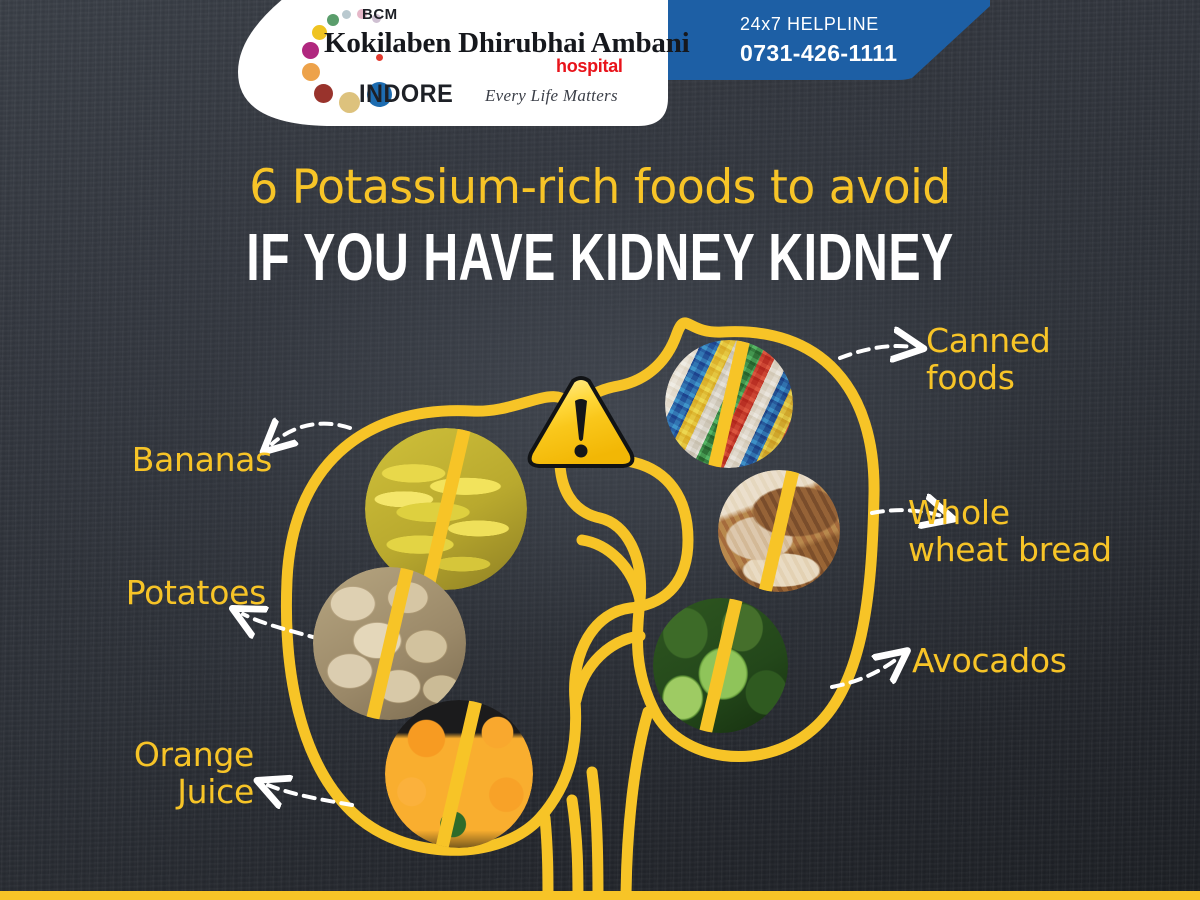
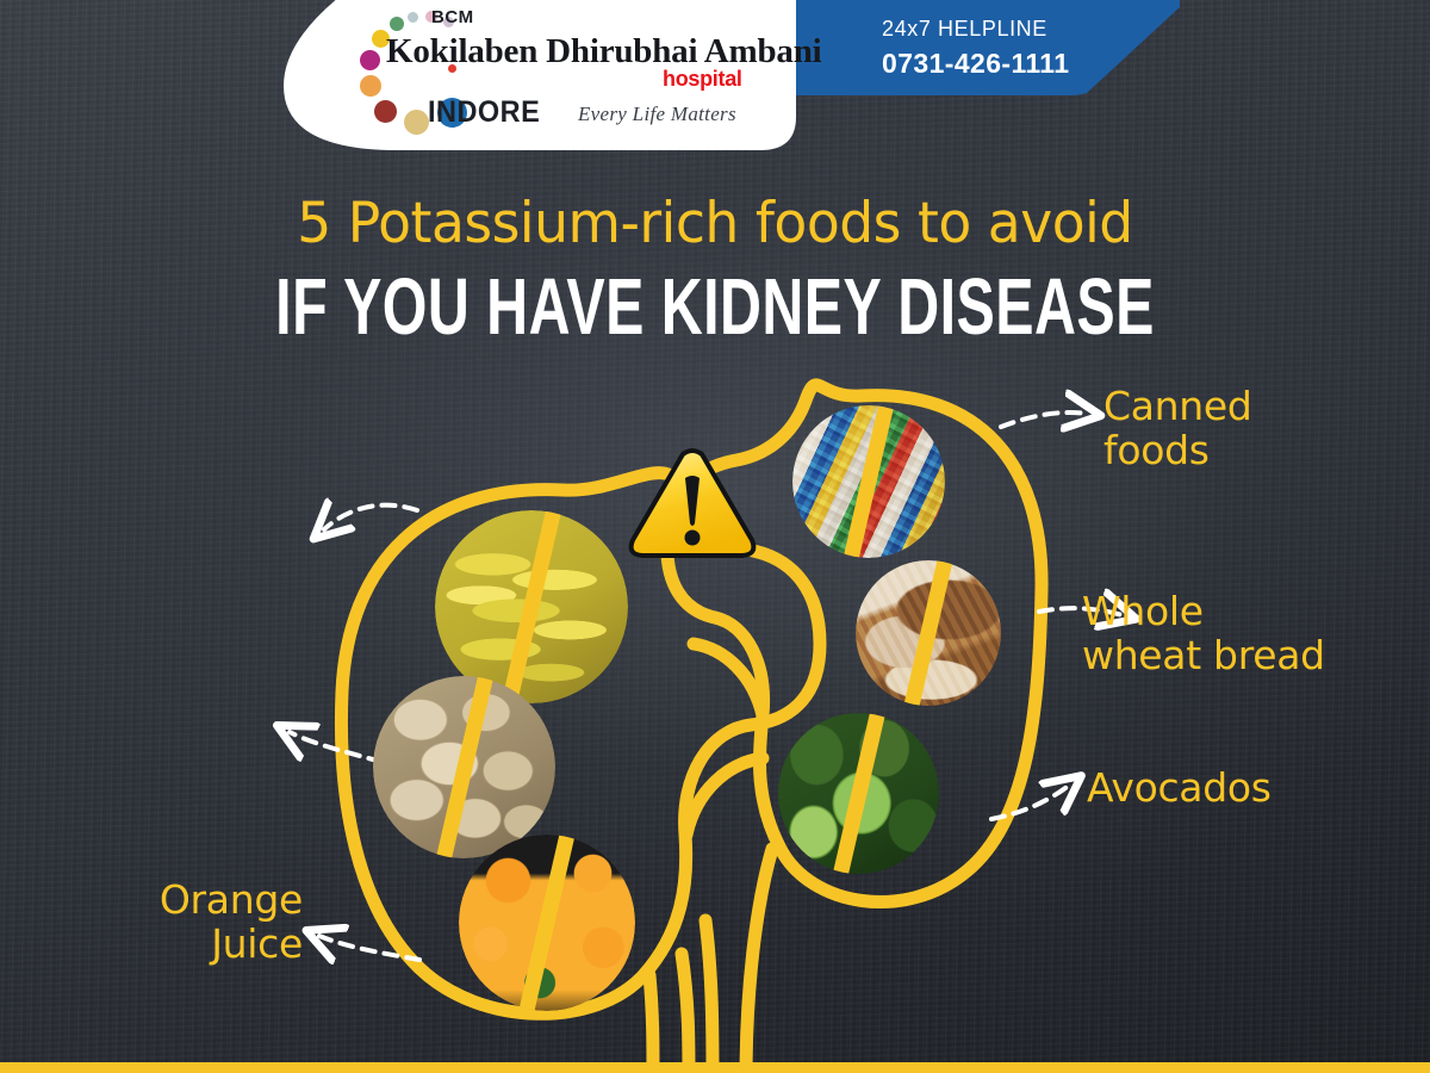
- Bananas
- Potatoes
  Orange
  Juice
  Canned
  foods
  Whole
  wheat bread
  Avocados
- 6 Potassium-rich foods to avoid
+ 5 Potassium-rich foods to avoid
- IF YOU HAVE KIDNEY KIDNEY
+ IF YOU HAVE KIDNEY DISEASE
  BCM
  Kokilaben Dhirubhai Ambani
  hospital
  INDORE
  Every Life Matters
  24x7 HELPLINE
  0731-426-1111
